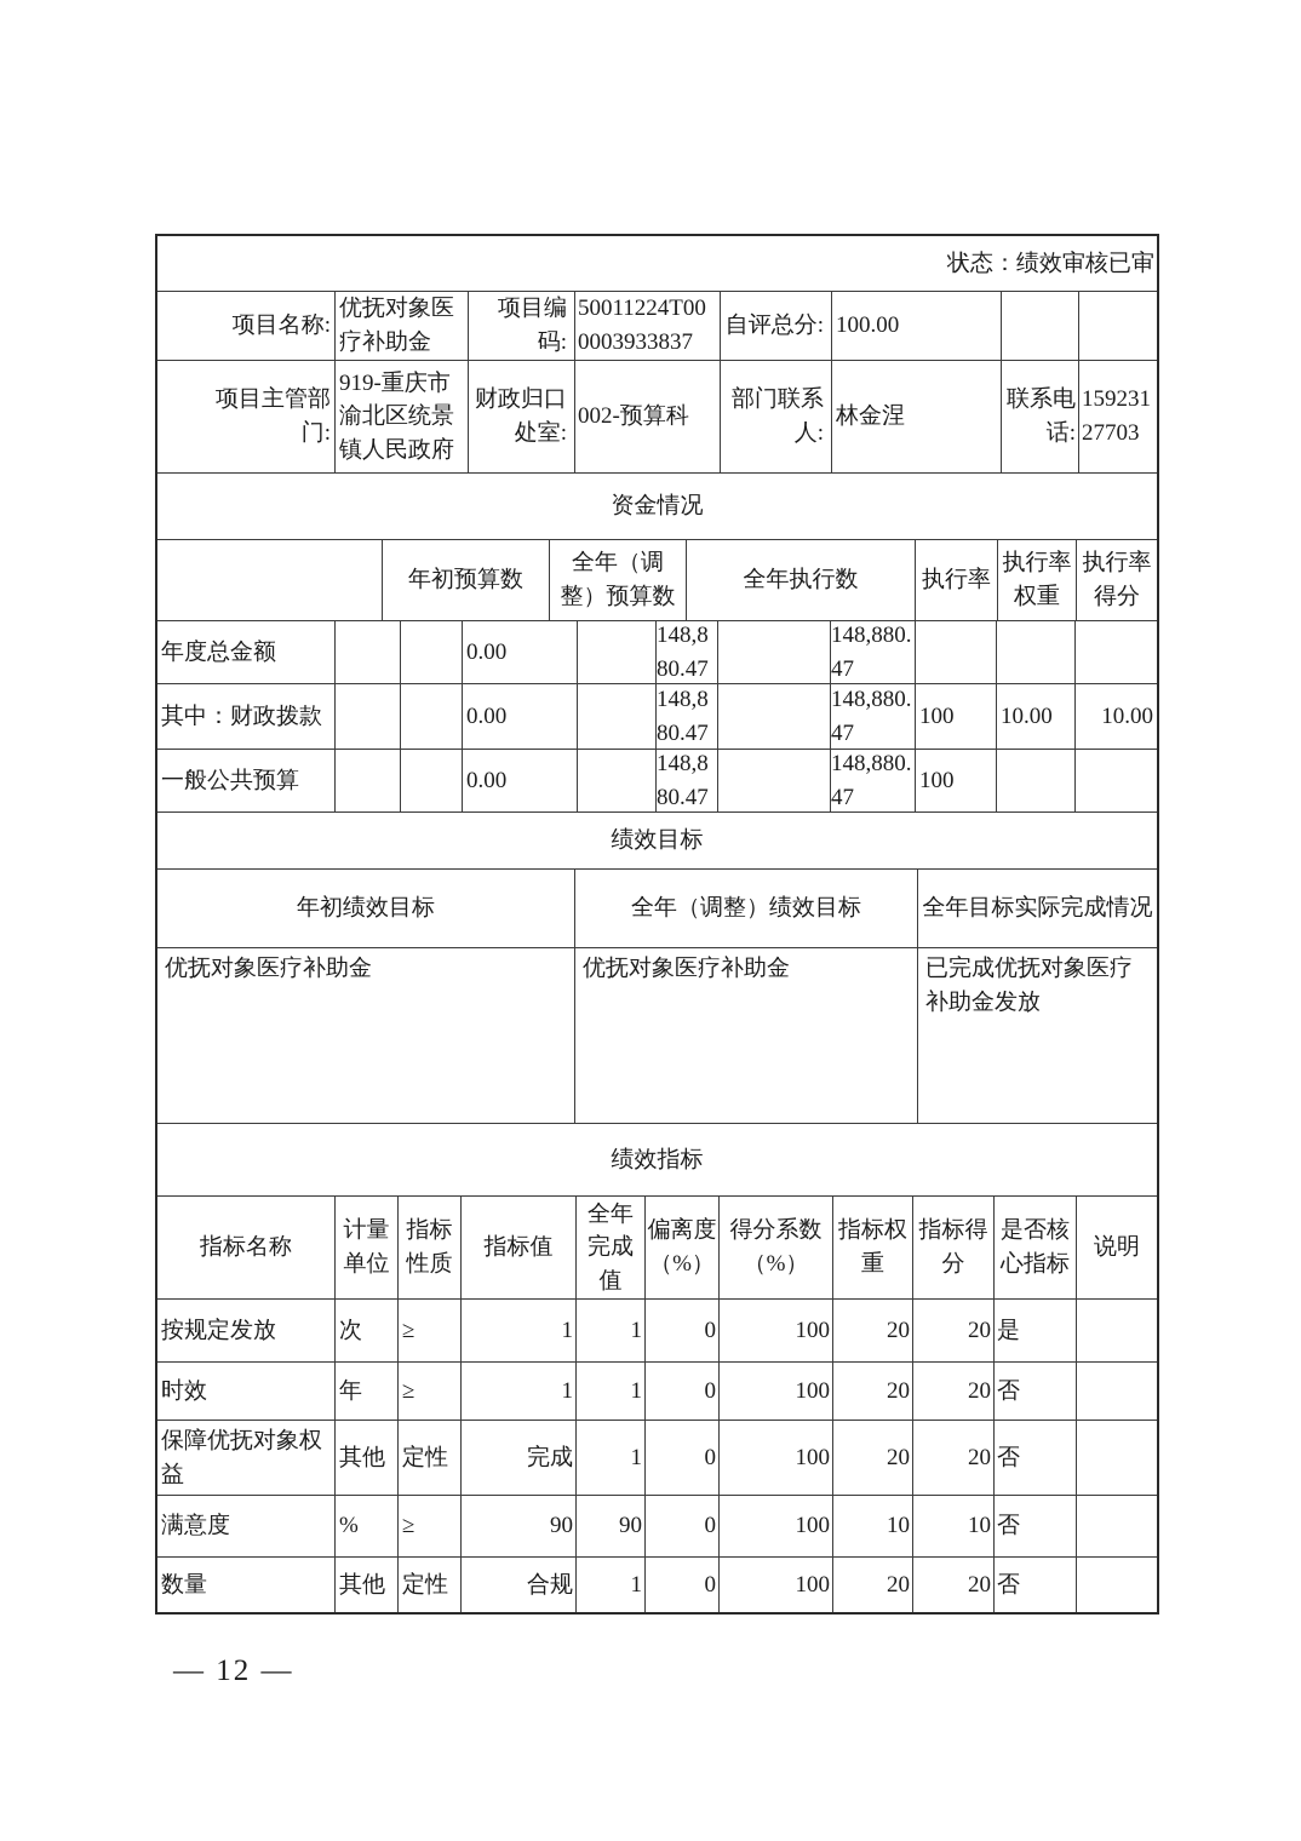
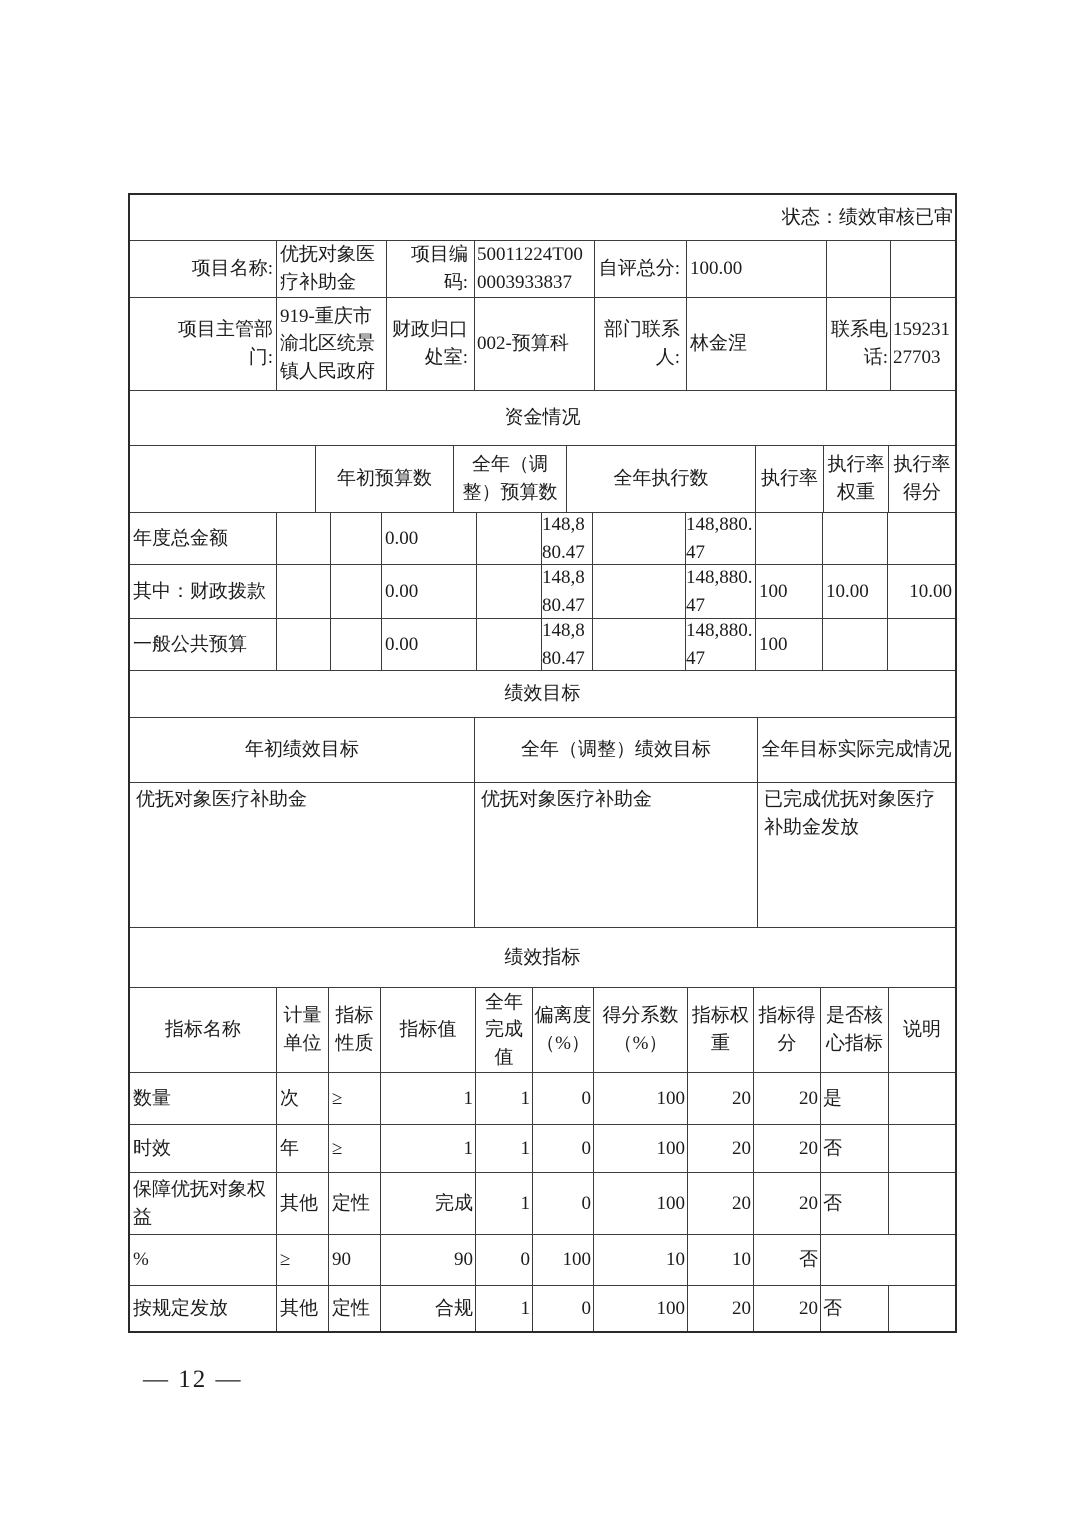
  状态：绩效审核已审
  项目名称:
  优抚对象医疗补助金
  项目编码:
  50011224T000003933837
  自评总分:
  100.00
  项目主管部门:
  919-重庆市渝北区统景镇人民政府
  财政归口处室:
  002-预算科
  部门联系人:
  林金涅
  联系电话:
  15923127703
  资金情况
  年初预算数
  全年（调整）预算数
  全年执行数
  执行率
  执行率权重
  执行率得分
  年度总金额
  0.00
  148,880.47
  148,880.47
  其中：财政拨款
  0.00
  148,880.47
  148,880.47
  100
  10.00
  10.00
  一般公共预算
  0.00
  148,880.47
  148,880.47
  100
  绩效目标
  年初绩效目标
  全年（调整）绩效目标
  全年目标实际完成情况
  优抚对象医疗补助金
  优抚对象医疗补助金
  已完成优抚对象医疗补助金发放
  绩效指标
  指标名称
  计量单位
  指标性质
  指标值
  全年完成值
  偏离度（%）
  得分系数（%）
  指标权重
  指标得分
  是否核心指标
  说明
- 按规定发放
+ 数量
  次
  ≥
  1
  1
  0
  100
  20
  20
  是
  时效
  年
  ≥
  1
  1
  0
  100
  20
  20
  否
  保障优抚对象权益
  其他
  定性
  完成
  1
  0
  100
  20
  20
  否
- 满意度
  %
  ≥
  90
  90
  0
  100
  10
  10
  否
- 数量
+ 按规定发放
  其他
  定性
  合规
  1
  0
  100
  20
  20
  否
  — 12 —
